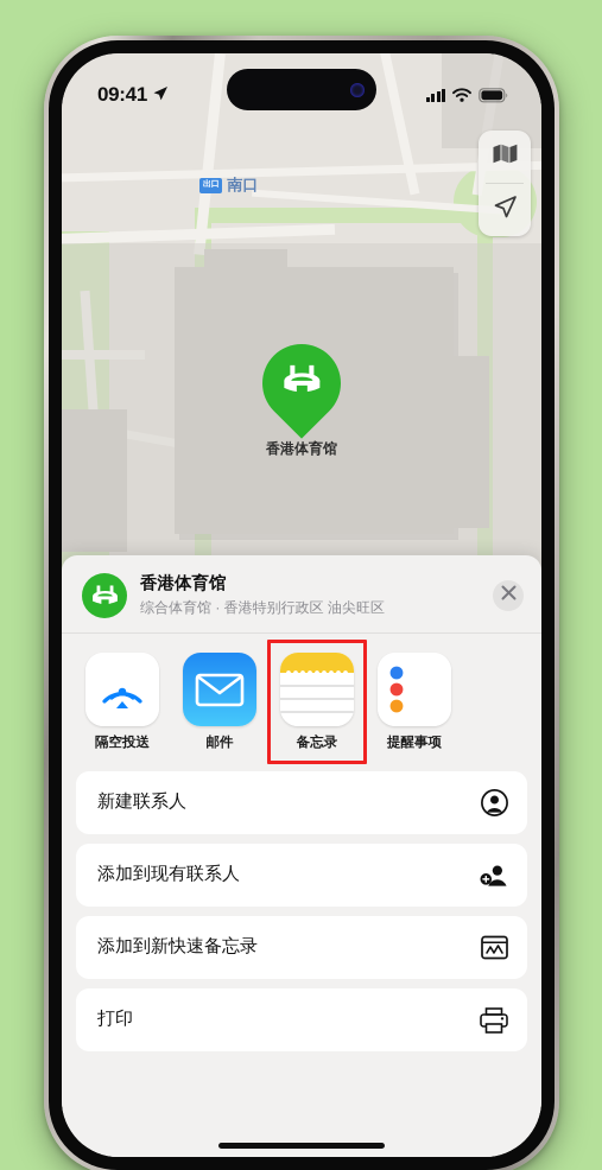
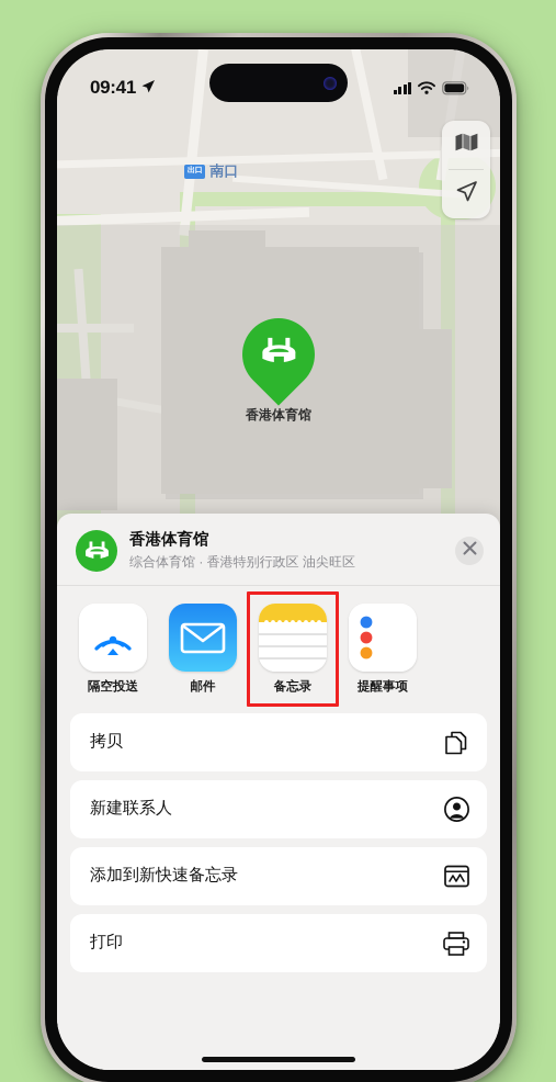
  南口
  香港体育馆
  09:41
  香港体育馆
  综合体育馆 · 香港特别行政区 油尖旺区
  隔空投送
  邮件
  备忘录
  提醒事项
+ 拷贝
  新建联系人
- 添加到现有联系人
  添加到新快速备忘录
  打印
